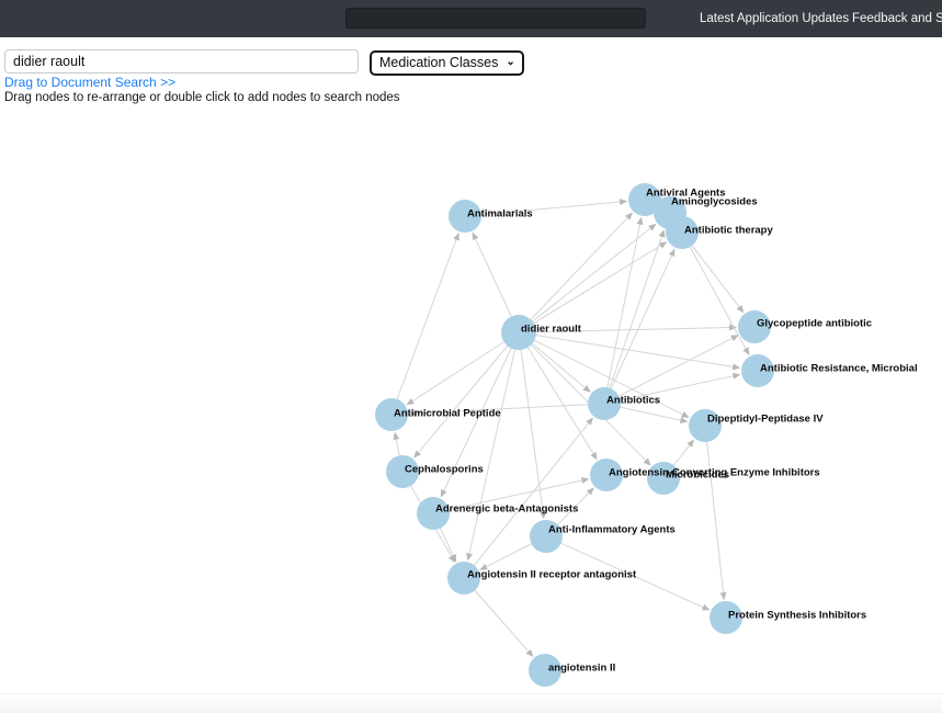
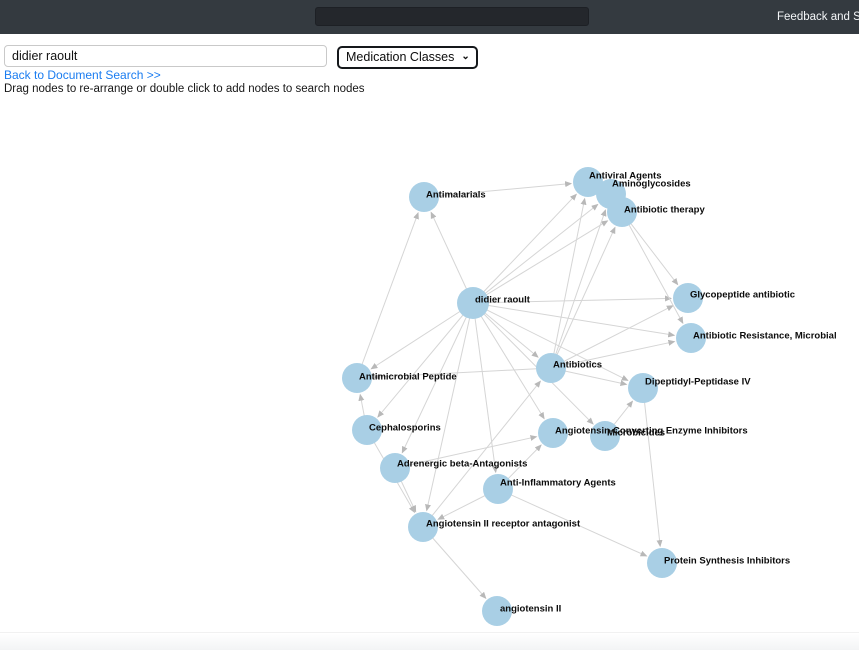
- Latest Application Updates
  Feedback and S
  didier raoult
  Medication Classes
  ⌄
- Drag to Document Search >>
+ Back to Document Search >>
  Drag nodes to re-arrange or double click to add nodes to search nodes
  didier raoult
  Antimalarials
  Antiviral Agents
  Aminoglycosides
  Antibiotic therapy
  Glycopeptide antibiotic
  Antibiotic Resistance, Microbial
  Antibiotics
  Dipeptidyl-Peptidase IV
  Antimicrobial Peptide
  Cephalosporins
  Angiotensin-Converting Enzyme Inhibitors
  Microbicides
  Adrenergic beta-Antagonists
  Anti-Inflammatory Agents
  Angiotensin II receptor antagonist
  Protein Synthesis Inhibitors
  angiotensin II
